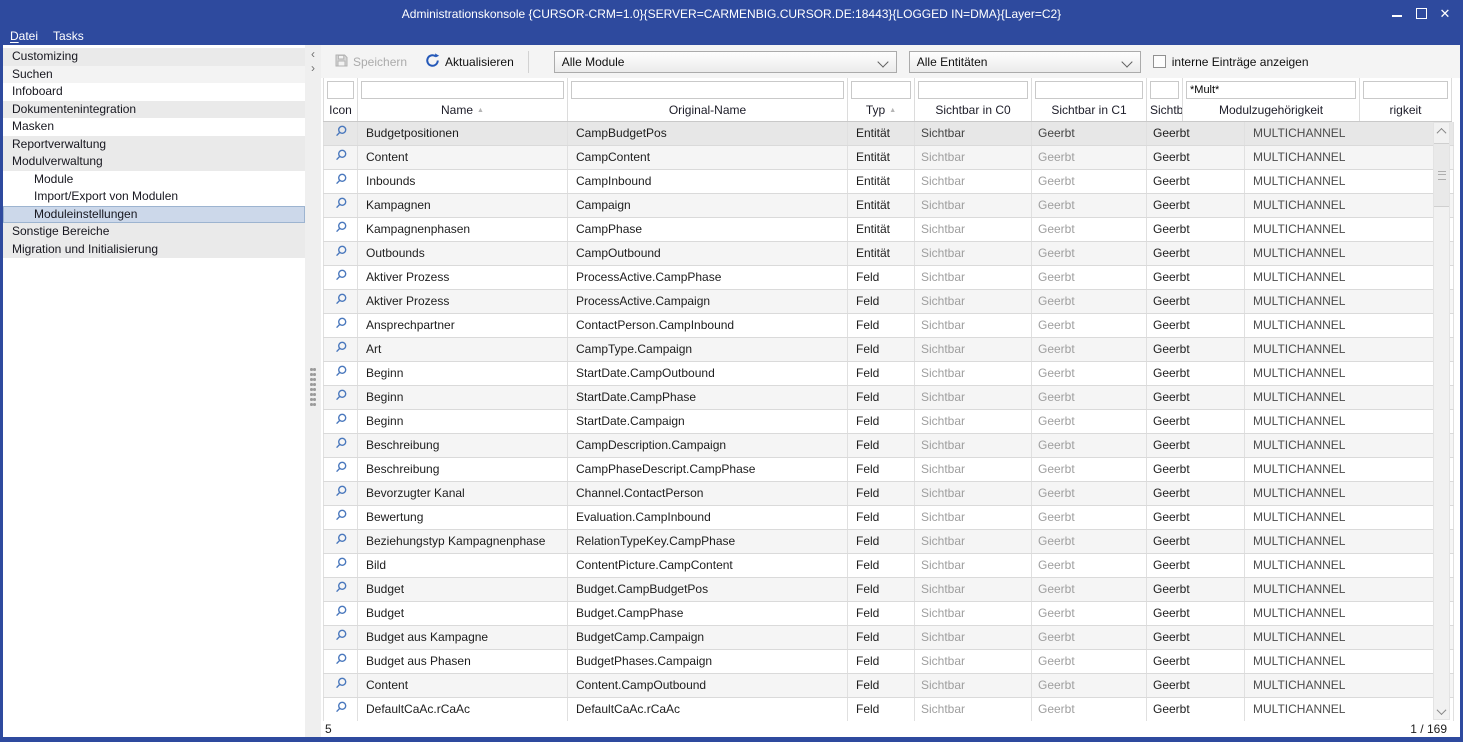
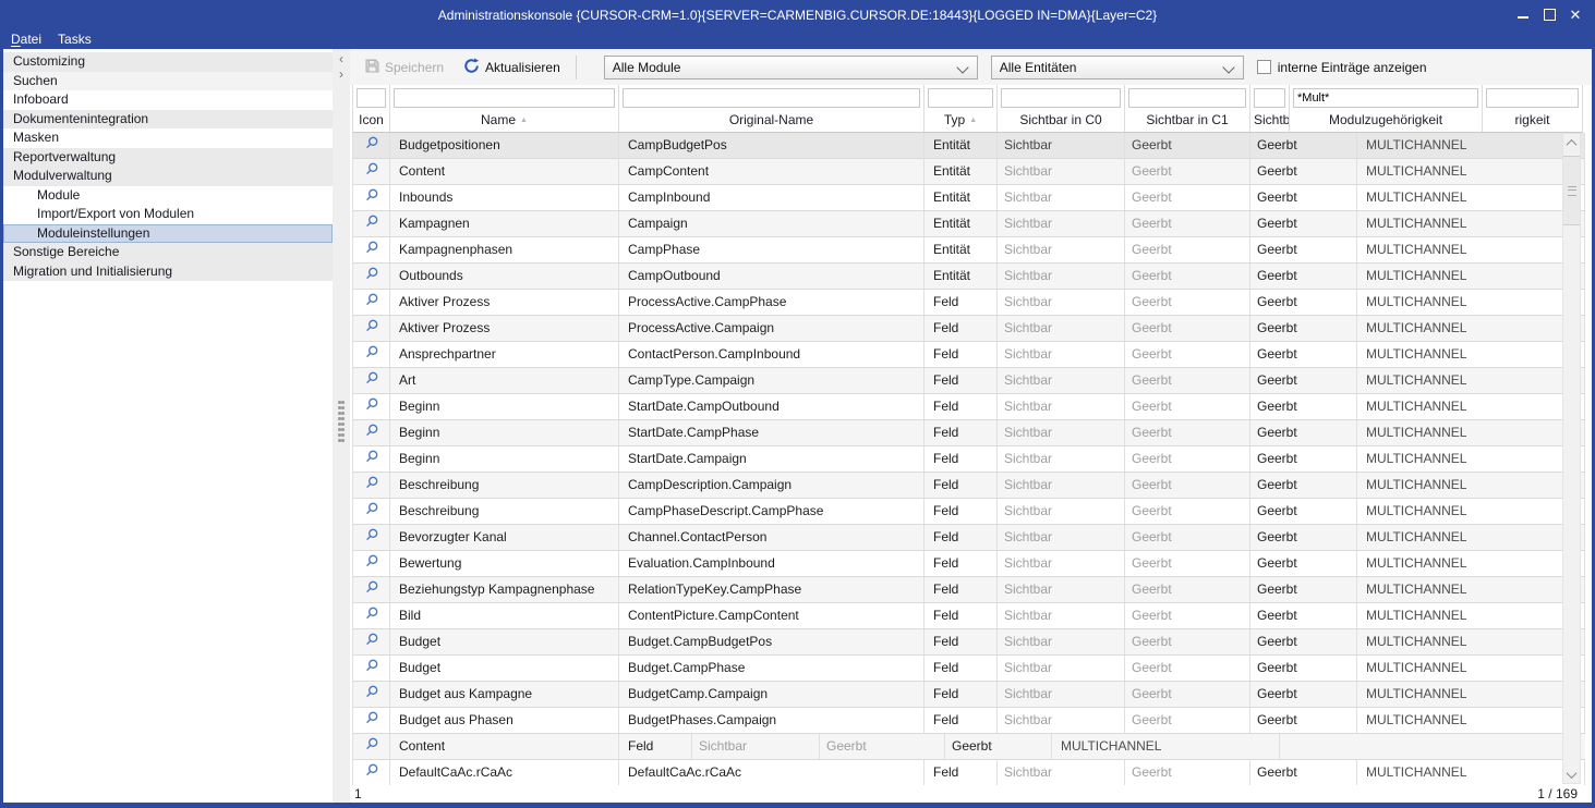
  Administrationskonsole {CURSOR-CRM=1.0}{SERVER=CARMENBIG.CURSOR.DE:18443}{LOGGED IN=DMA}{Layer=C2}
  ✕
  Datei
  Tasks
  Customizing
  Suchen
  Infoboard
  Dokumentenintegration
  Masken
  Reportverwaltung
  Modulverwaltung
  Module
  Import/Export von Modulen
  Moduleinstellungen
  Sonstige Bereiche
  Migration und Initialisierung
  ‹
  ›
  Speichern
  Aktualisieren
  Alle Module
  Alle Entitäten
  interne Einträge anzeigen
  Icon
  Name
  Original-Name
  Typ
  Sichtbar in C0
  Sichtbar in C1
  *Mult*
  Modulzugehörigkeit
  rigkeit
  Budgetpositionen
  CampBudgetPos
  Entität
  Sichtbar
  Geerbt
  Geerbt
  MULTICHANNEL
  Content
  CampContent
  Entität
  Sichtbar
  Geerbt
  Geerbt
  MULTICHANNEL
  Inbounds
  CampInbound
  Entität
  Sichtbar
  Geerbt
  Geerbt
  MULTICHANNEL
  Kampagnen
  Campaign
  Entität
  Sichtbar
  Geerbt
  Geerbt
  MULTICHANNEL
  Kampagnenphasen
  CampPhase
  Entität
  Sichtbar
  Geerbt
  Geerbt
  MULTICHANNEL
  Outbounds
  CampOutbound
  Entität
  Sichtbar
  Geerbt
  Geerbt
  MULTICHANNEL
  Aktiver Prozess
  ProcessActive.CampPhase
  Feld
  Sichtbar
  Geerbt
  Geerbt
  MULTICHANNEL
  Aktiver Prozess
  ProcessActive.Campaign
  Feld
  Sichtbar
  Geerbt
  Geerbt
  MULTICHANNEL
  Ansprechpartner
  ContactPerson.CampInbound
  Feld
  Sichtbar
  Geerbt
  Geerbt
  MULTICHANNEL
  Art
  CampType.Campaign
  Feld
  Sichtbar
  Geerbt
  Geerbt
  MULTICHANNEL
  Beginn
  StartDate.CampOutbound
  Feld
  Sichtbar
  Geerbt
  Geerbt
  MULTICHANNEL
  Beginn
  StartDate.CampPhase
  Feld
  Sichtbar
  Geerbt
  Geerbt
  MULTICHANNEL
  Beginn
  StartDate.Campaign
  Feld
  Sichtbar
  Geerbt
  Geerbt
  MULTICHANNEL
  Beschreibung
  CampDescription.Campaign
  Feld
  Sichtbar
  Geerbt
  Geerbt
  MULTICHANNEL
  Beschreibung
  CampPhaseDescript.CampPhase
  Feld
  Sichtbar
  Geerbt
  Geerbt
  MULTICHANNEL
  Bevorzugter Kanal
  Channel.ContactPerson
  Feld
  Sichtbar
  Geerbt
  Geerbt
  MULTICHANNEL
  Bewertung
  Evaluation.CampInbound
  Feld
  Sichtbar
  Geerbt
  Geerbt
  MULTICHANNEL
  Beziehungstyp Kampagnenphase
  RelationTypeKey.CampPhase
  Feld
  Sichtbar
  Geerbt
  Geerbt
  MULTICHANNEL
  Bild
  ContentPicture.CampContent
  Feld
  Sichtbar
  Geerbt
  Geerbt
  MULTICHANNEL
  Budget
  Budget.CampBudgetPos
  Feld
  Sichtbar
  Geerbt
  Geerbt
  MULTICHANNEL
  Budget
  Budget.CampPhase
  Feld
  Sichtbar
  Geerbt
  Geerbt
  MULTICHANNEL
  Budget aus Kampagne
  BudgetCamp.Campaign
  Feld
  Sichtbar
  Geerbt
  Geerbt
  MULTICHANNEL
  Budget aus Phasen
  BudgetPhases.Campaign
  Feld
  Sichtbar
  Geerbt
  Geerbt
  MULTICHANNEL
  Content
- Content.CampOutbound
  Feld
  Sichtbar
  Geerbt
  Geerbt
  MULTICHANNEL
  DefaultCaAc.rCaAc
  DefaultCaAc.rCaAc
  Feld
  Sichtbar
  Geerbt
  Geerbt
  MULTICHANNEL
- 5
+ 1
  1 / 169
